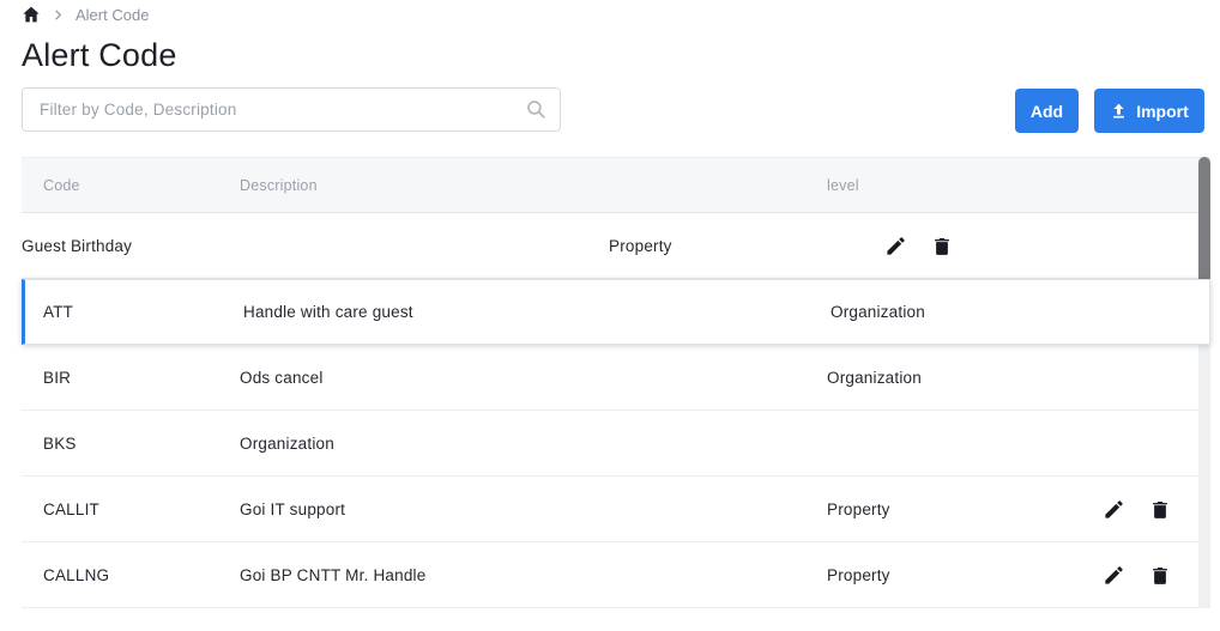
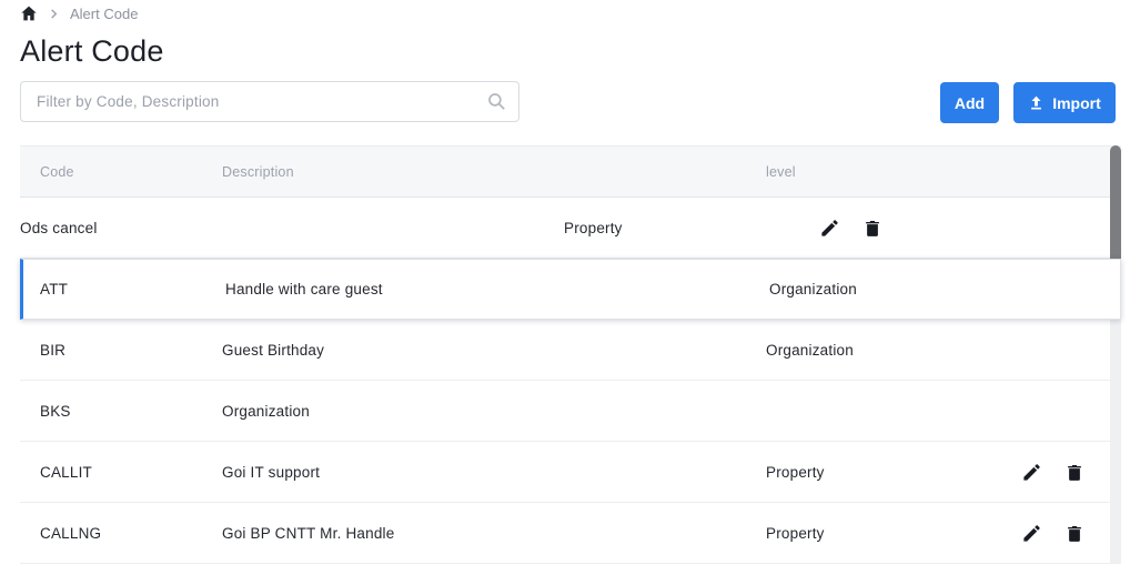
  Alert Code
  Alert Code
  Filter by Code, Description
  Add
  Import
  Code
  Description
  level
- Guest Birthday
+ Ods cancel
  Property
  ATT
  Handle with care guest
  Organization
  BIR
- Ods cancel
+ Guest Birthday
  Organization
  BKS
  Organization
  CALLIT
  Goi IT support
  Property
  CALLNG
  Goi BP CNTT Mr. Handle
  Property
